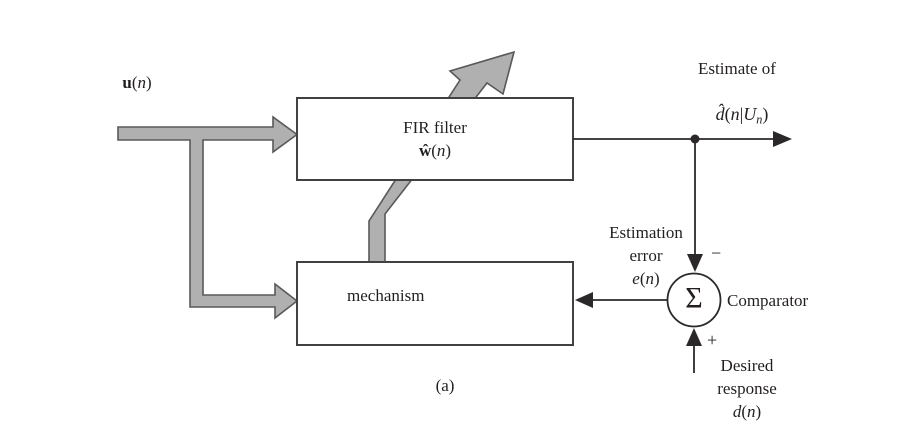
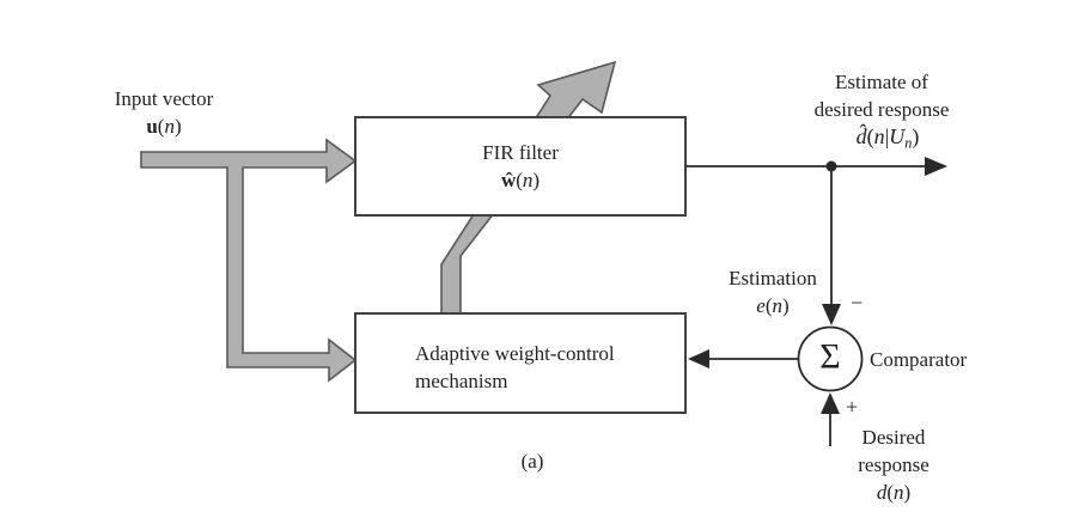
+ Input vector
  u(n)
  FIR filter
  ŵ(n)
+ Adaptive weight-control
  mechanism
  Estimate of
+ desired response
  d̂(n|Un)
  Estimation
- error
  e(n)
  −
  Σ
  Comparator
  +
  Desired
  response
  d(n)
  (a)
